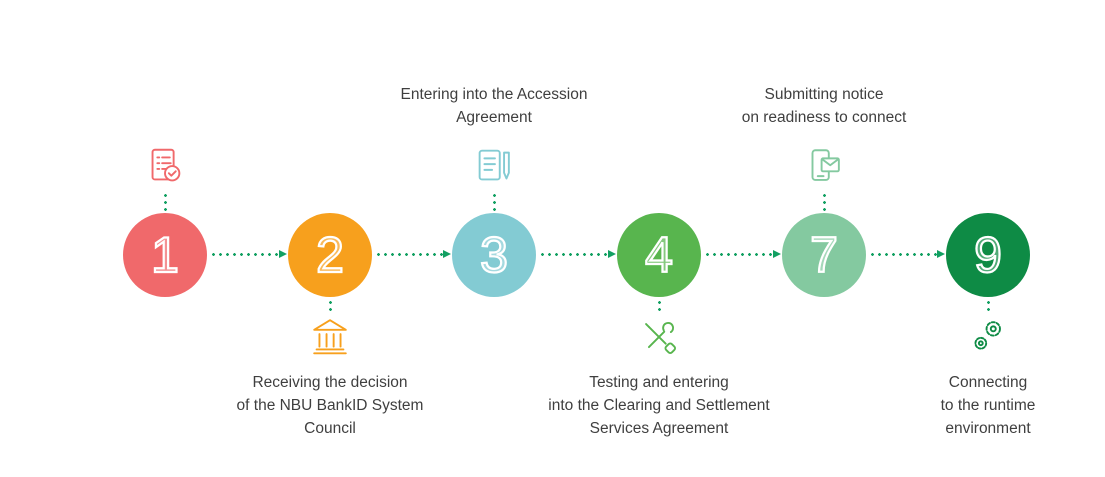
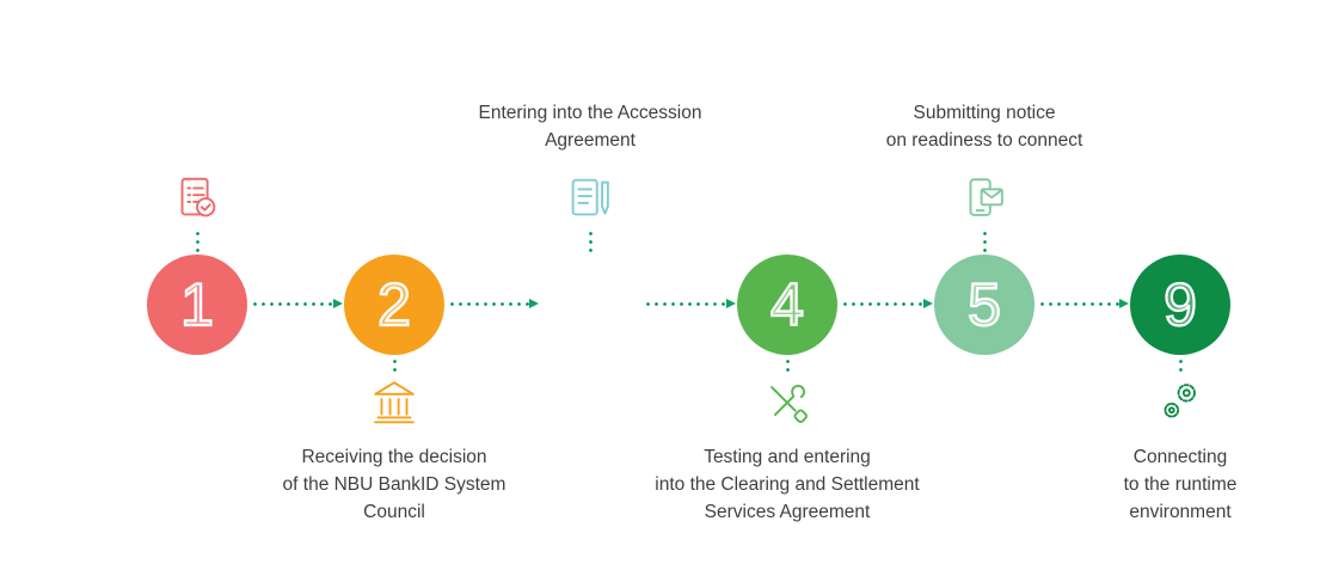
  1
  Receiving the decision
  of the NBU BankID System
  Council
  2
  Entering into the Accession
  Agreement
- 3
  Testing and entering
  into the Clearing and Settlement
  Services Agreement
  4
  Submitting notice
  on readiness to connect
- 7
+ 5
  Connecting
  to the runtime
  environment
  9
